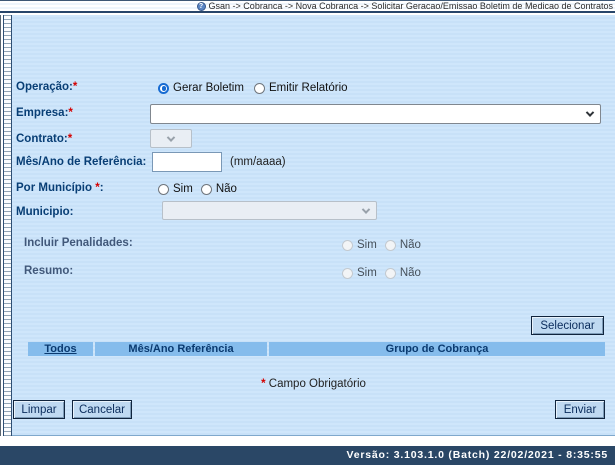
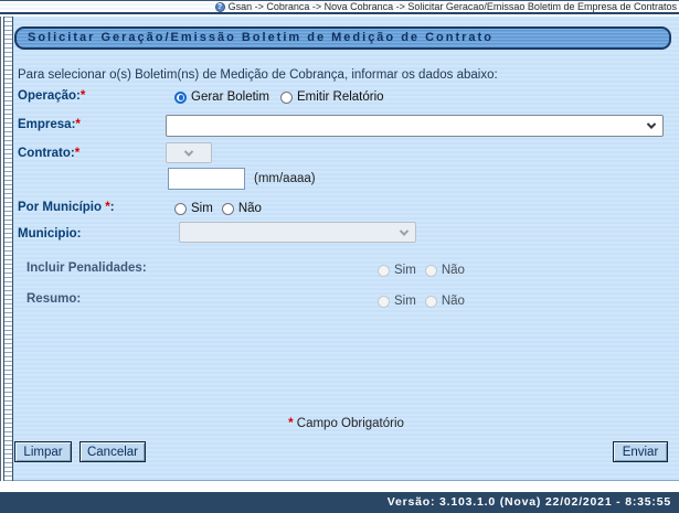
- Gsan -> Cobranca -> Nova Cobranca -> Solicitar Geracao/Emissao Boletim de Medicao de Contratos
+ Gsan -> Cobranca -> Nova Cobranca -> Solicitar Geracao/Emissao Boletim de Empresa de Contratos
+ Solicitar Geração/Emissão Boletim de Medição de Contrato
+ Para selecionar o(s) Boletim(ns) de Medição de Cobrança, informar os dados abaixo:
  Operação:*
  Gerar Boletim
  Emitir Relatório
  Empresa:*
  Contrato:*
- Mês/Ano de Referência:
  (mm/aaaa)
  Por Município *:
  Sim
  Não
  Municipio:
  Incluir Penalidades:
  Sim
  Não
  Resumo:
  Sim
  Não
- Selecionar
- Todos
- Mês/Ano Referência
- Grupo de Cobrança
  * Campo Obrigatório
  Limpar
  Cancelar
  Enviar
- Versão: 3.103.1.0 (Batch) 22/02/2021 - 8:35:55
+ Versão: 3.103.1.0 (Nova) 22/02/2021 - 8:35:55
